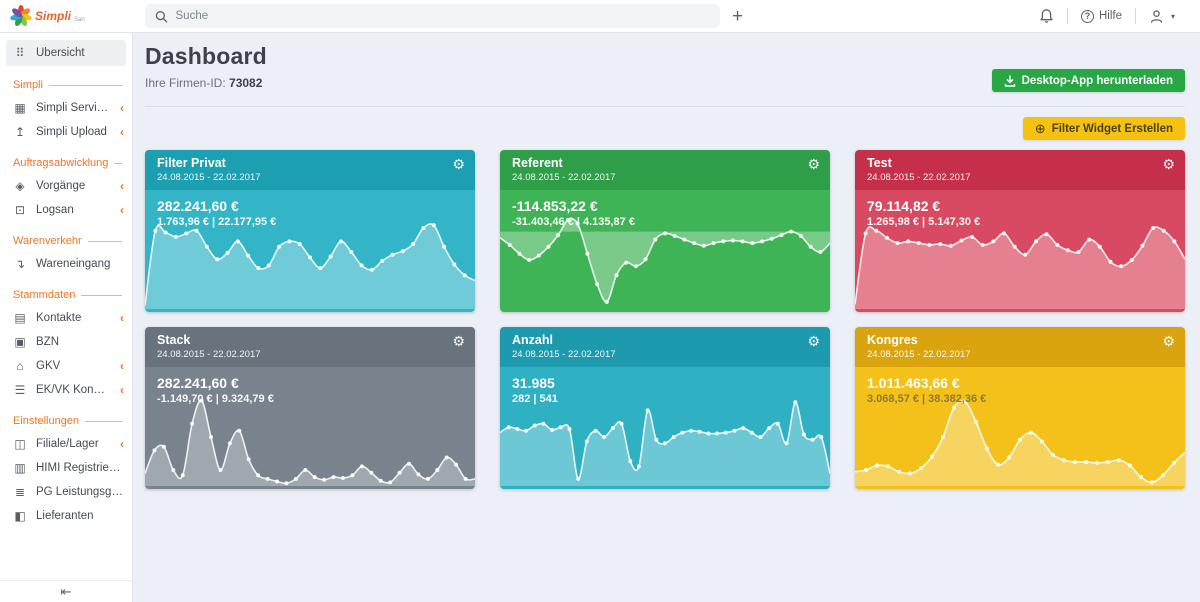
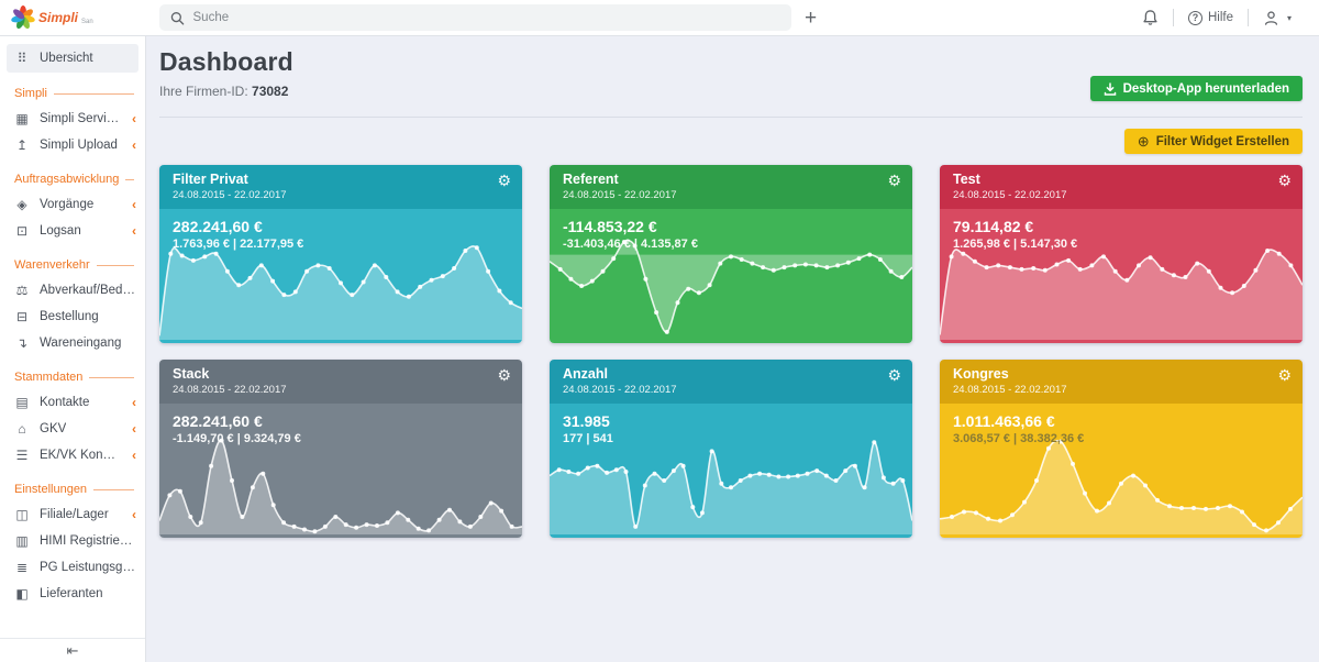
  Simpli
  Suche
  +
  ?
  Hilfe
  ▾
  ⠿
  Übersicht
  Simpli
  ▦
  Simpli Service
  ‹
  ↥
  Simpli Upload
  ‹
  Auftragsabwicklung
  ◈
  Vorgänge
  ‹
  ⊡
  Logsan
  ‹
  Warenverkehr
+ ⚖
+ Abverkauf/Bedarf
+ ⊟
+ Bestellung
  ↴
  Wareneingang
  Stammdaten
  ▤
  Kontakte
  ‹
- ▣
- BZN
  ⌂
  GKV
  ‹
  ☰
  EK/VK Konditi
  ‹
  Einstellungen
  ◫
  Filiale/Lager
  ‹
  ▥
  HIMI Registrierun
  ≣
  PG Leistungsgru
  ◧
  Lieferanten
  ⇤
  Dashboard
  Ihre Firmen-ID: 73082
  Desktop-App herunterladen
  ⊕
  Filter Widget Erstellen
  Filter Privat
  24.08.2015 - 22.02.2017
  ⚙
  282.241,60 €
  1.763,96 € | 22.177,95 €
  Referent
  24.08.2015 - 22.02.2017
  ⚙
  -114.853,22 €
  -31.403,46 € | 4.135,87 €
  Test
  24.08.2015 - 22.02.2017
  ⚙
  79.114,82 €
  1.265,98 € | 5.147,30 €
  Stack
  24.08.2015 - 22.02.2017
  ⚙
  282.241,60 €
  -1.149,70 € | 9.324,79 €
  Anzahl
  24.08.2015 - 22.02.2017
  ⚙
  31.985
- 282 | 541
+ 177 | 541
  Kongres
  24.08.2015 - 22.02.2017
  ⚙
  1.011.463,66 €
  3.068,57 € | 38.382,36 €
